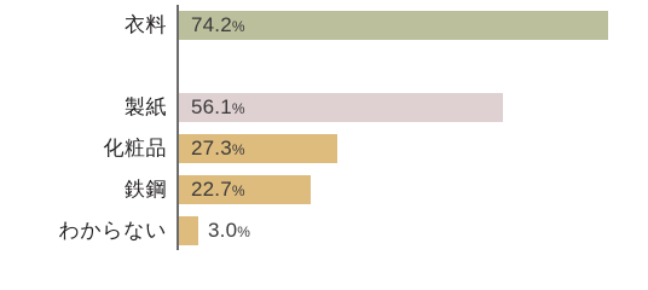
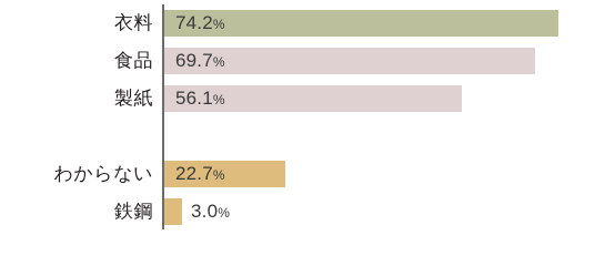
  衣料
  74.2%
+ 食品
+ 69.7%
  製紙
  56.1%
- 化粧品
- 27.3%
- 鉄鋼
+ わからない
  22.7%
- わからない
+ 鉄鋼
  3.0%
